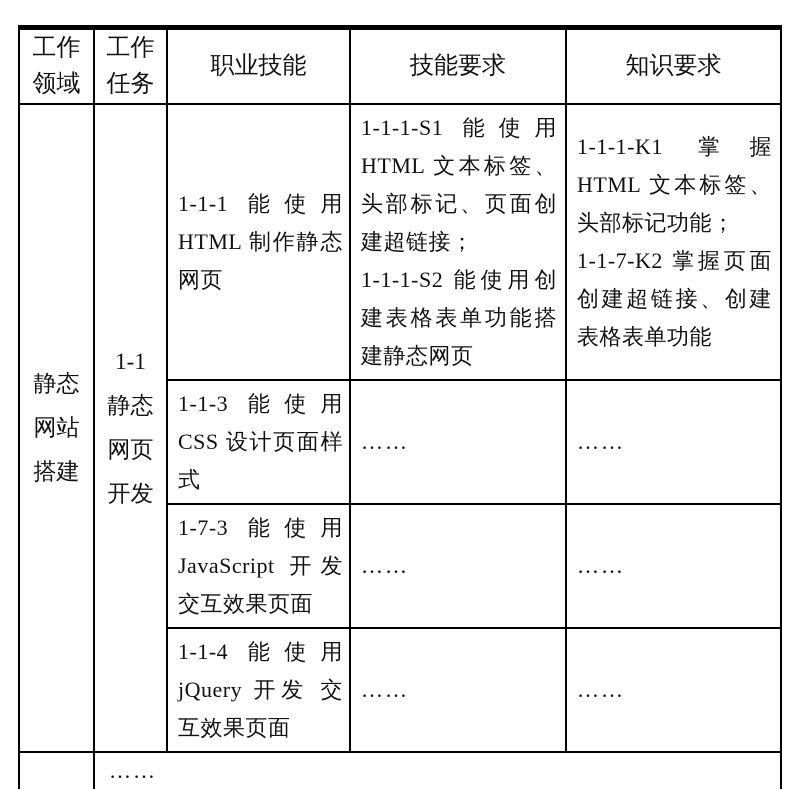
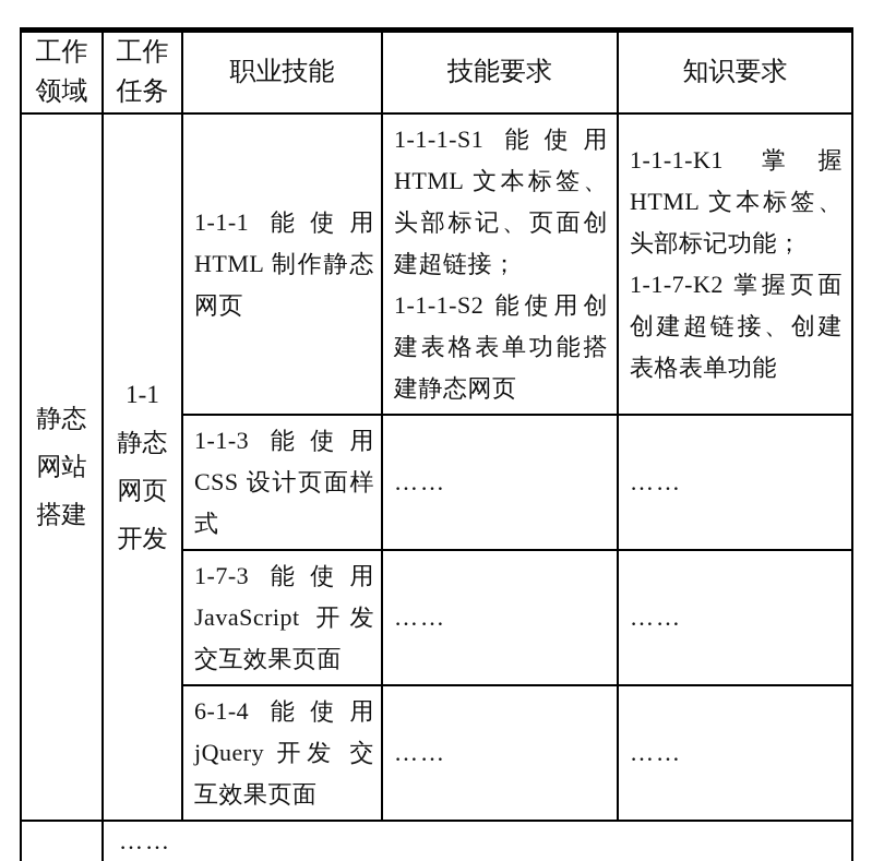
  工作领域	工作任务	职业技能	技能要求	知识要求
  静态网站搭建	1-1 静态网页开发	1-1-1 能使用 HTML 制作静态网页	1-1-1-S1 能使用 HTML 文本标签、头部标记、页面创建超链接； 1-1-1-S2 能使用创建表格表单功能搭建静态网页	1-1-1-K1 掌握 HTML 文本标签、头部标记功能； 1-1-7-K2 掌握页面创建超链接、创建表格表单功能
  1-1-3 能使用 CSS 设计页面样式	……	……
  1-7-3 能使用 JavaScript 开发交互效果页面	……	……
- 1-1-4 能使用 jQuery 开发 交互效果页面	……	……
+ 6-1-4 能使用 jQuery 开发 交互效果页面	……	……
  	……
